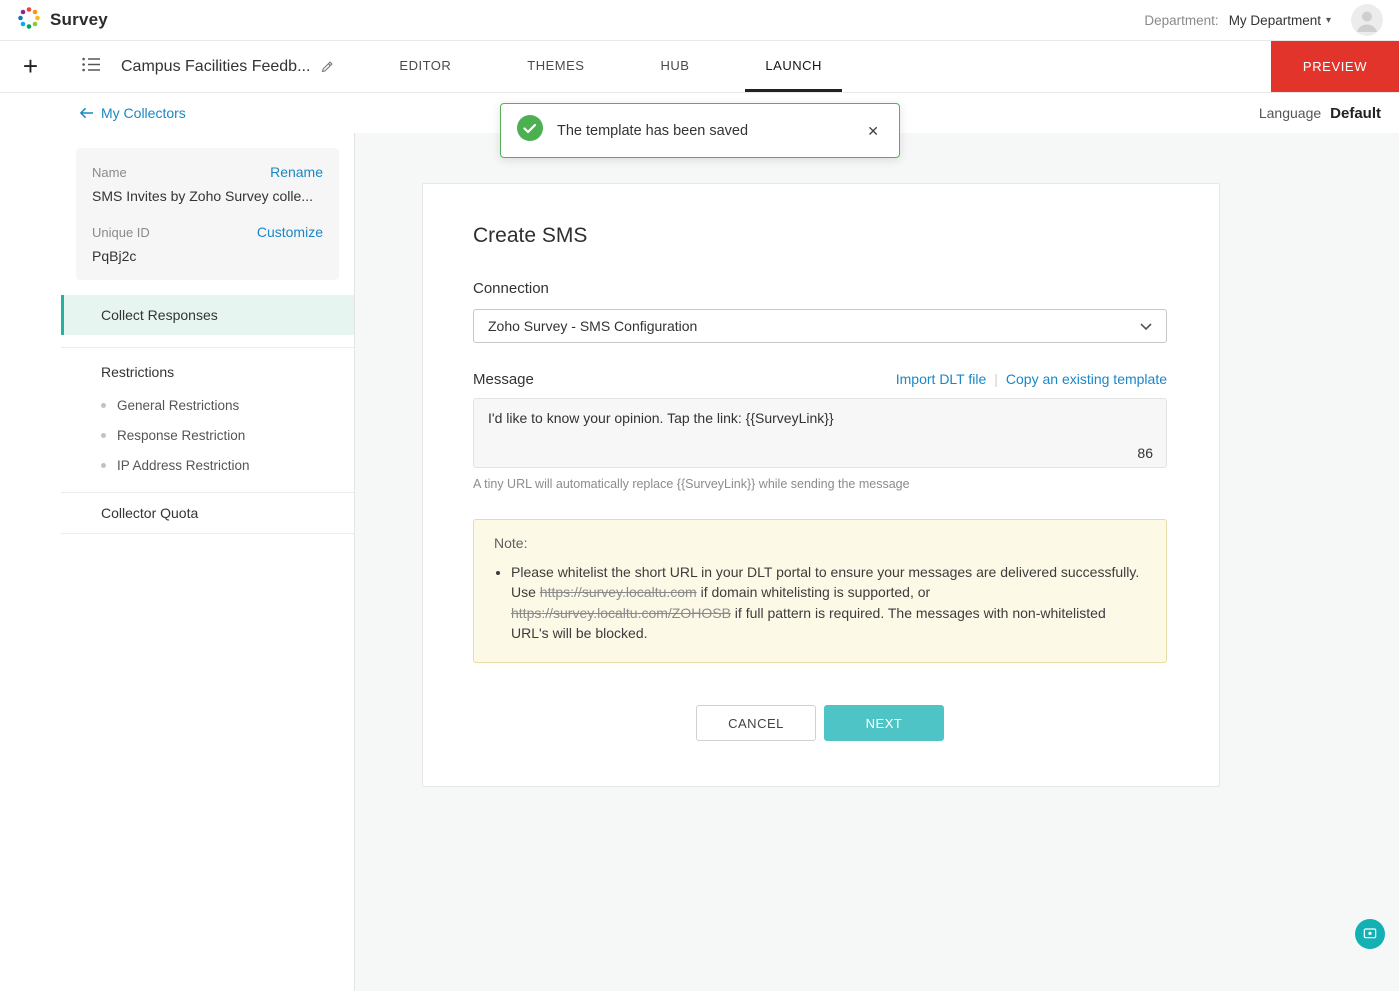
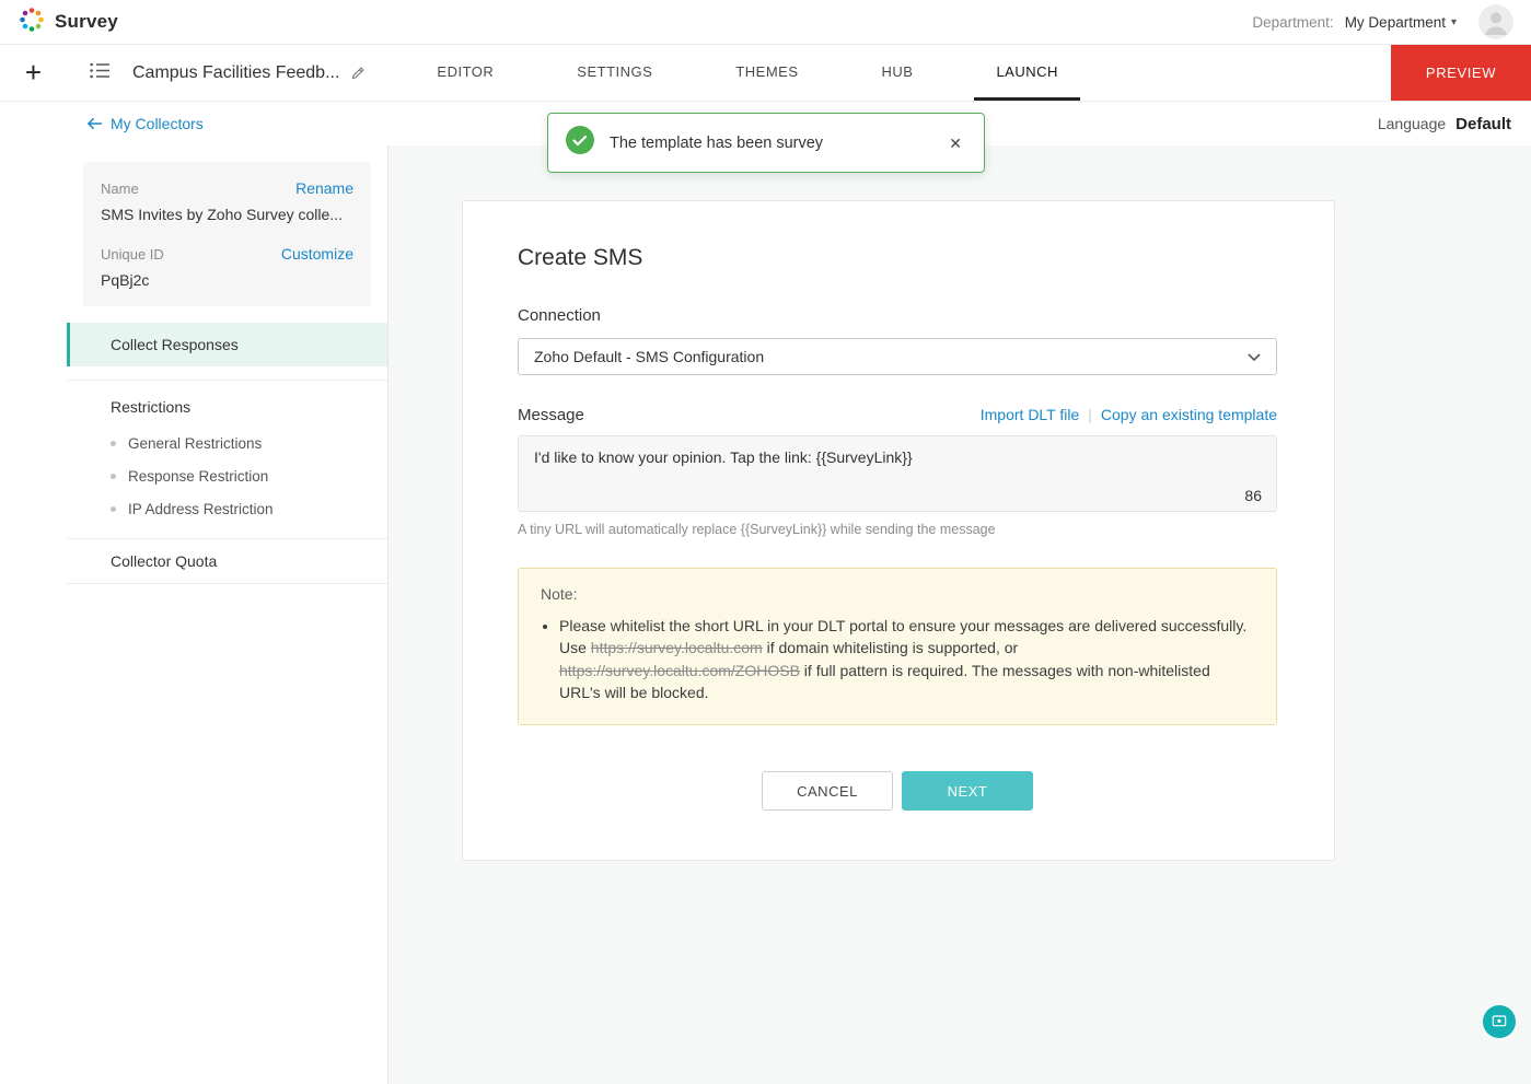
  Survey
  Department:
  My Department
  ▾
  +
  Campus Facilities Feedb...
  EDITOR
+ SETTINGS
  THEMES
  HUB
  LAUNCH
  PREVIEW
  My Collectors
  Language
  Default
- The template has been saved
+ The template has been survey
  ✕
  Name
  Rename
  SMS Invites by Zoho Survey colle...
  Unique ID
  Customize
  PqBj2c
  Collect Responses
  Restrictions
  General Restrictions
  Response Restriction
  IP Address Restriction
  Collector Quota
  Create SMS
  Connection
- Zoho Survey - SMS Configuration
+ Zoho Default - SMS Configuration
  Message
  Import DLT file
  |
  Copy an existing template
  I'd like to know your opinion. Tap the link: {{SurveyLink}}
  86
  A tiny URL will automatically replace {{SurveyLink}} while sending the message
  Note:
  Please whitelist the short URL in your DLT portal to ensure your messages are delivered successfully. Use https://survey.localtu.com if domain whitelisting is supported, or https://survey.localtu.com/ZOHOSB if full pattern is required. The messages with non-whitelisted URL's will be blocked.
  CANCEL
  NEXT
